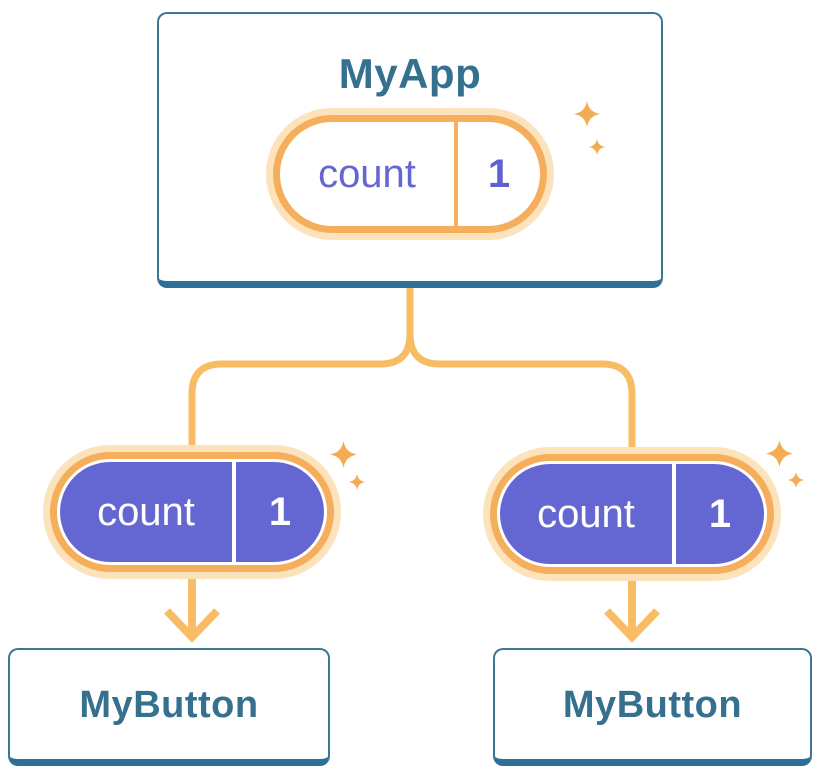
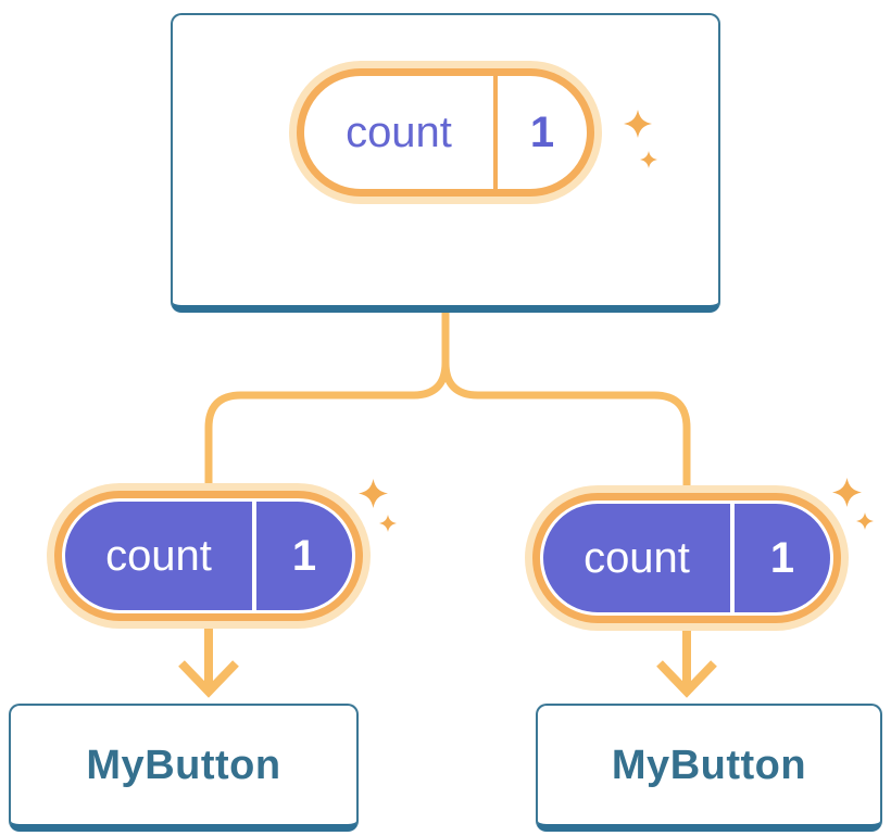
- MyApp
  count
  1
  count
  1
  count
  1
  MyButton
  MyButton
